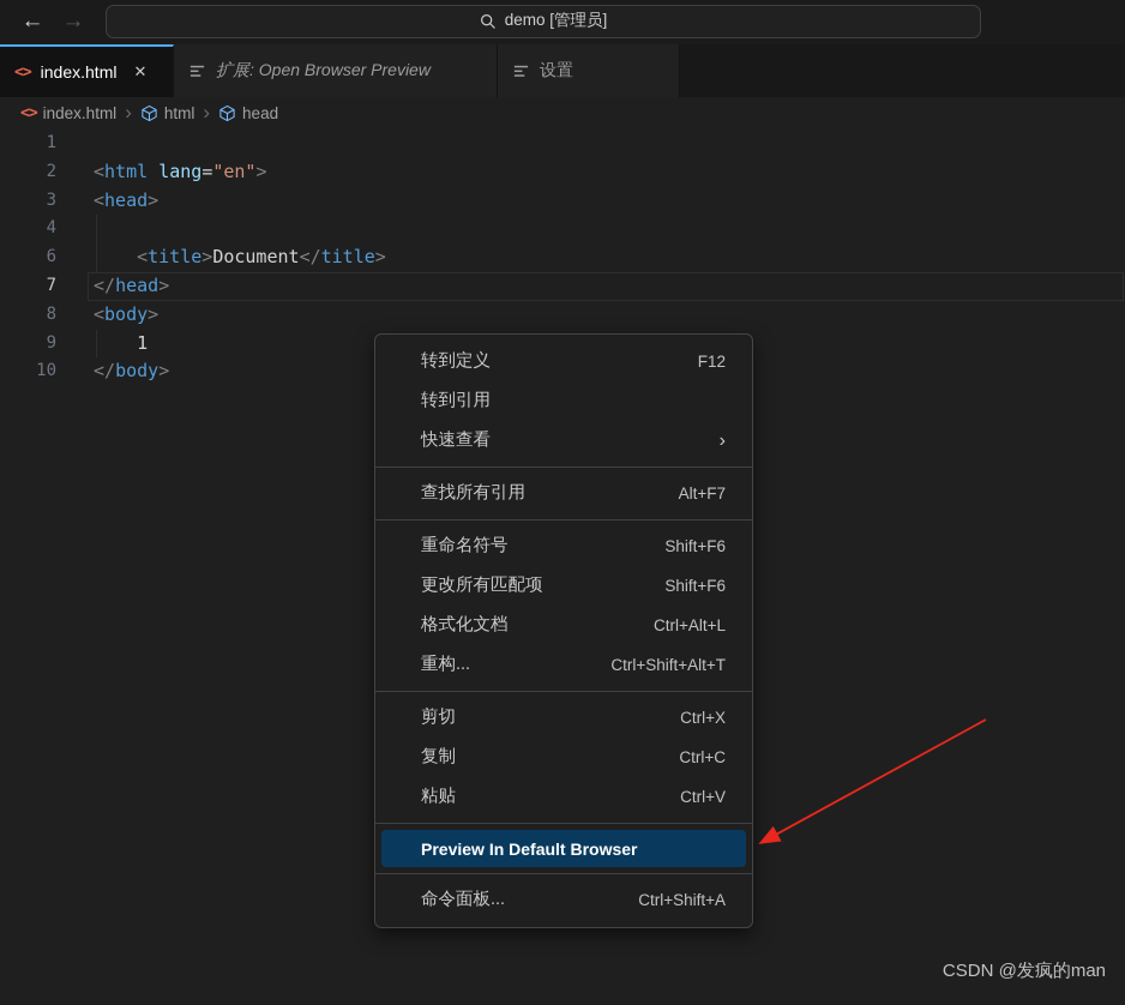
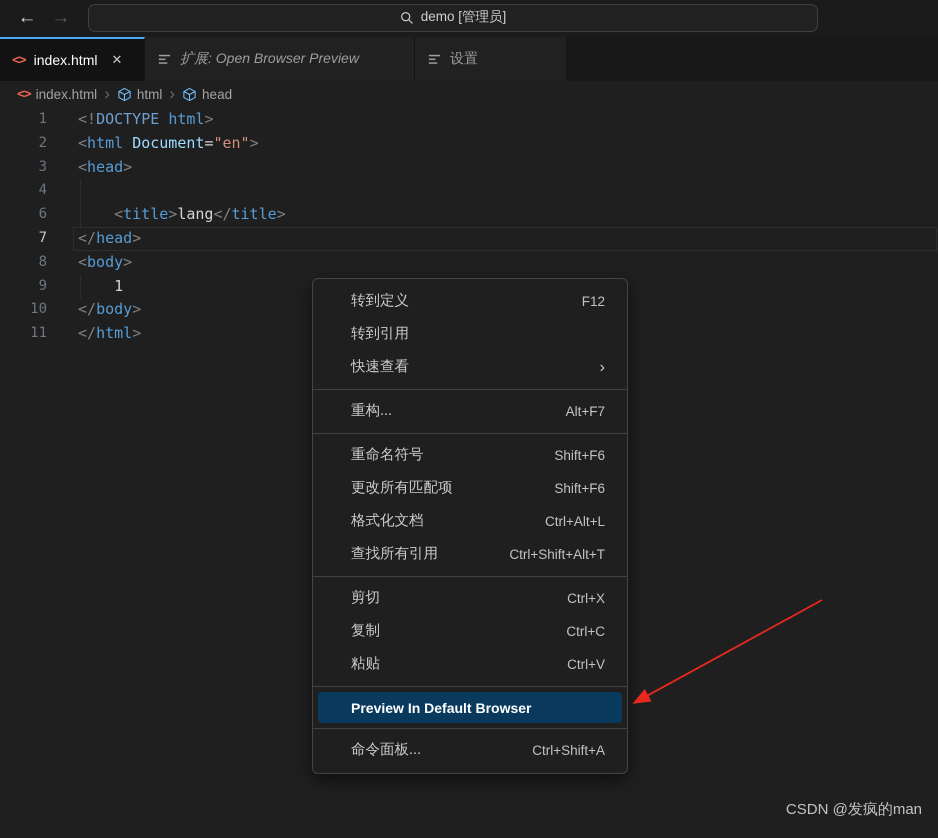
  ←
  →
  demo [管理员]
  <>
  index.html
  ✕
  扩展: Open Browser Preview
  设置
  <>
  index.html
  ›
  html
  ›
  head
  1
+ <!DOCTYPE html>
  2
- <html lang="en">
+ <html Document="en">
  3
  <head>
  4
  6
- <title>Document</title>
+ <title>lang</title>
  7
  </head>
  8
  <body>
  9
  1
  10
  </body>
+ 11
+ </html>
  转到定义
  F12
  转到引用
  快速查看
  ›
- 查找所有引用
+ 重构...
  Alt+F7
  重命名符号
  Shift+F6
  更改所有匹配项
  Shift+F6
  格式化文档
  Ctrl+Alt+L
- 重构...
+ 查找所有引用
  Ctrl+Shift+Alt+T
  剪切
  Ctrl+X
  复制
  Ctrl+C
  粘贴
  Ctrl+V
  Preview In Default Browser
  命令面板...
  Ctrl+Shift+A
  CSDN @发疯的man
